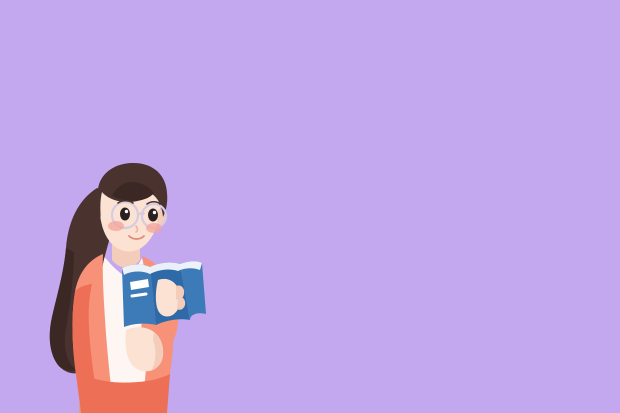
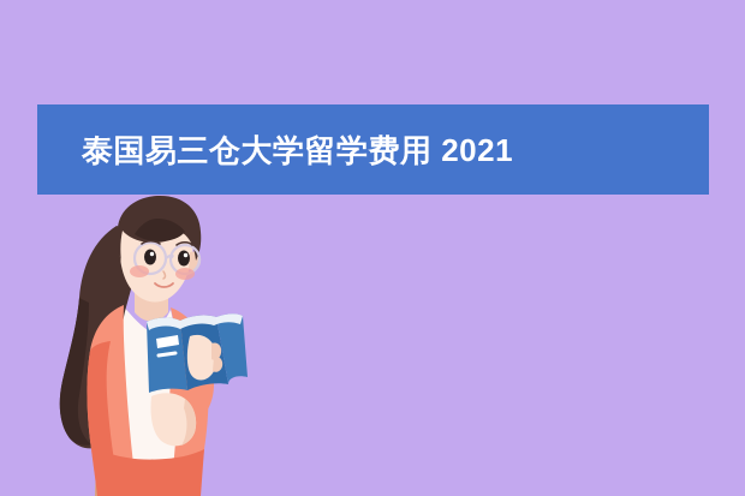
+ 泰国易三仓大学留学费用 2021
